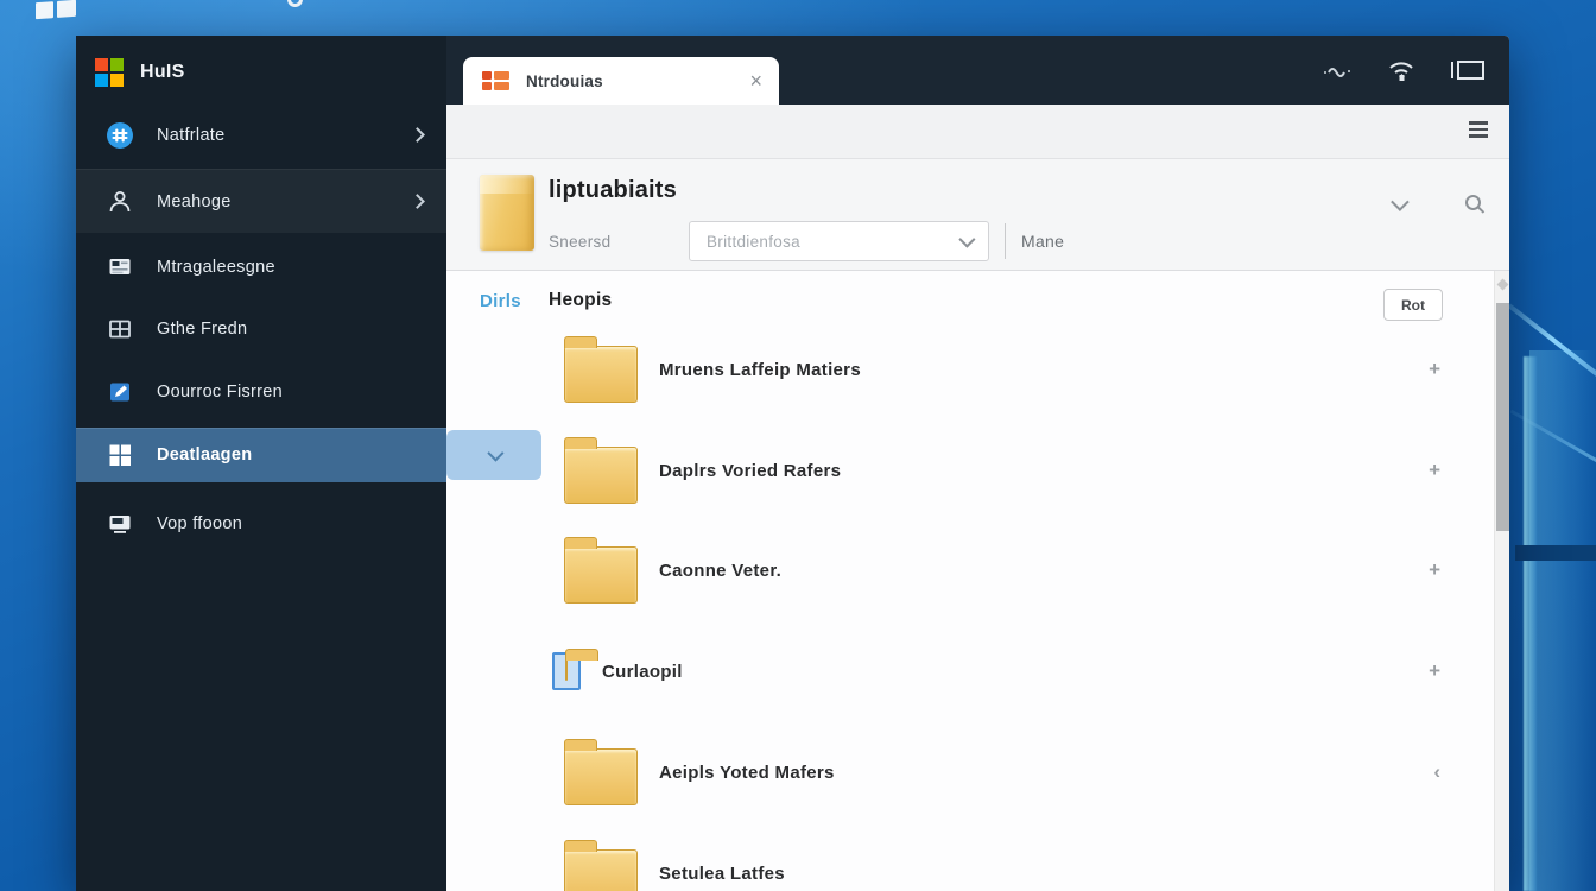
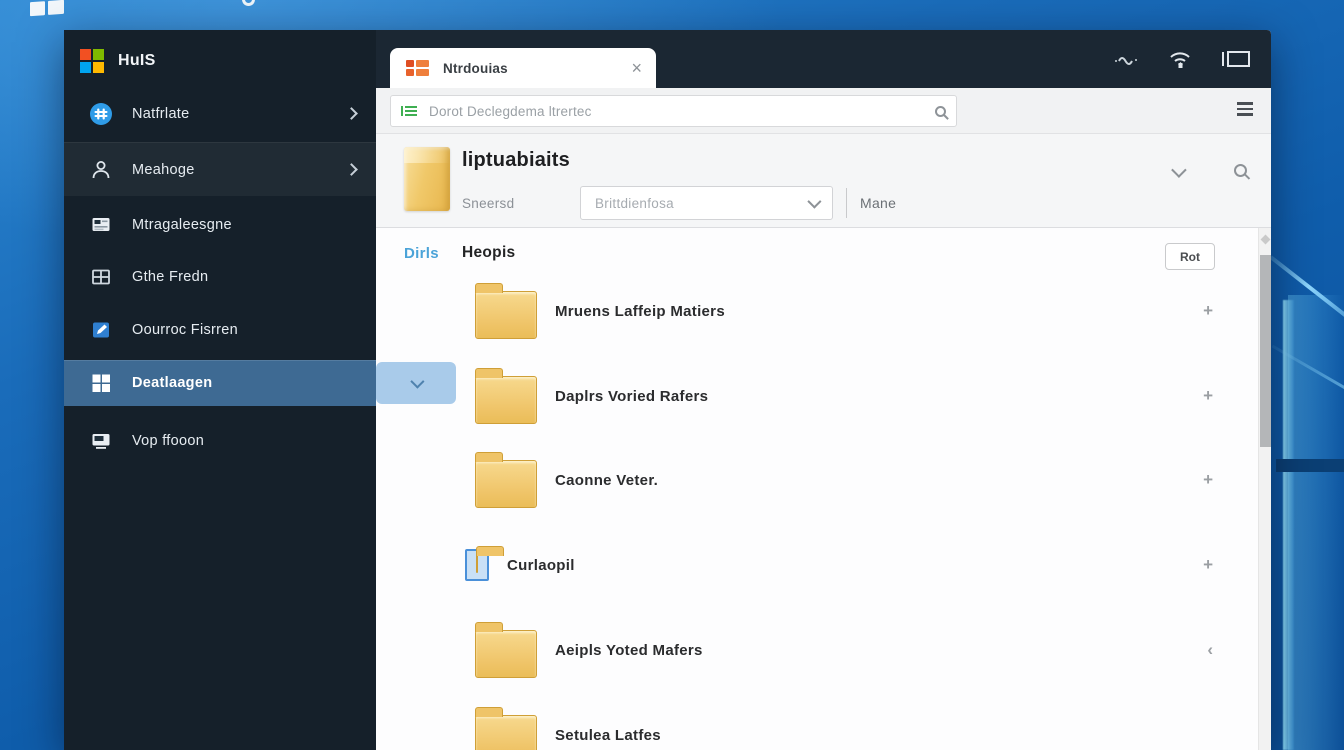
  HuIS
  Natfrlate
  Meahoge
  Mtragaleesgne
  Gthe Fredn
  Oourroc Fisrren
  Deatlaagen
  Vop ffooon
  Ntrdouias
  ×
+ Dorot Declegdema ltrertec
  liptuabiaits
  Sneersd
  Brittdienfosa
  Mane
  Dirls
  Heopis
  Rot
  Mruens Laffeip Matiers
  +
  Daplrs Voried Rafers
  +
  Caonne Veter.
  +
  Curlaopil
  +
  Aeipls Yoted Mafers
  ‹
  Setulea Latfes
